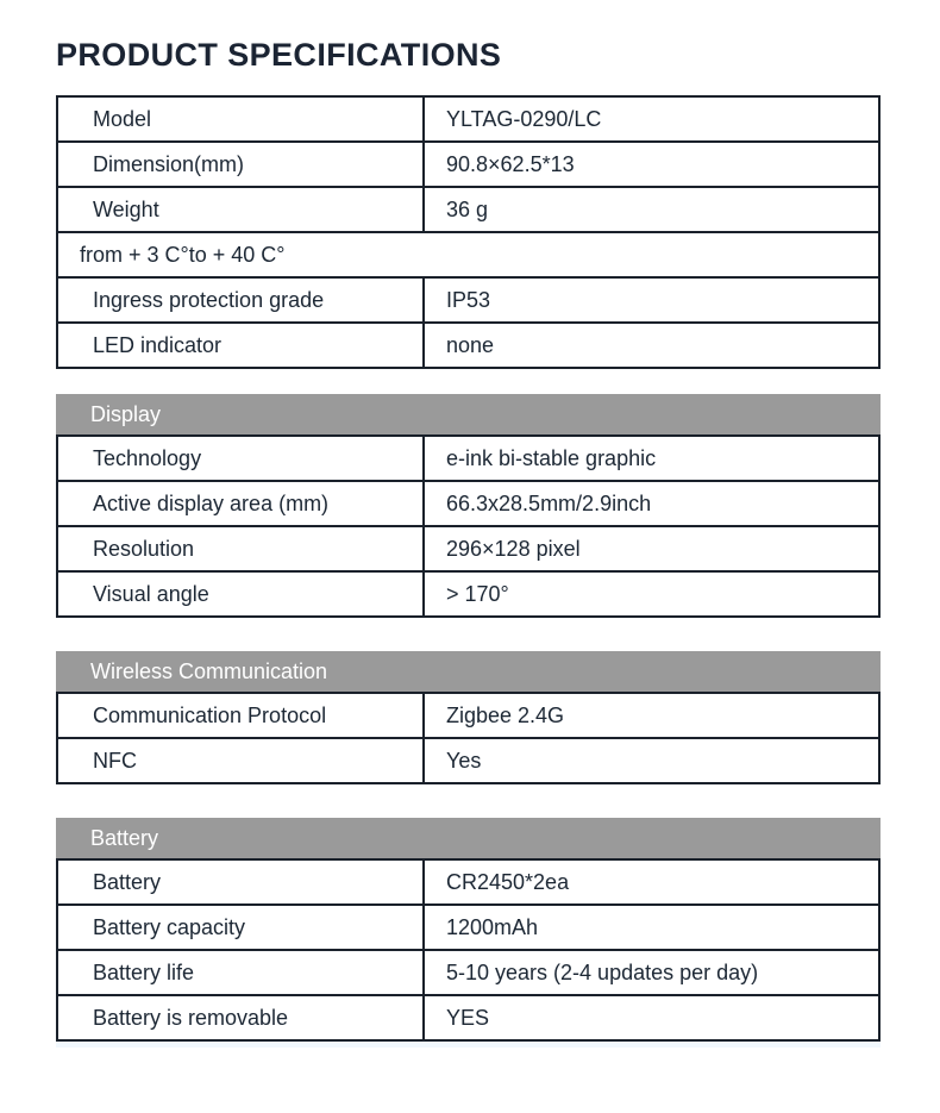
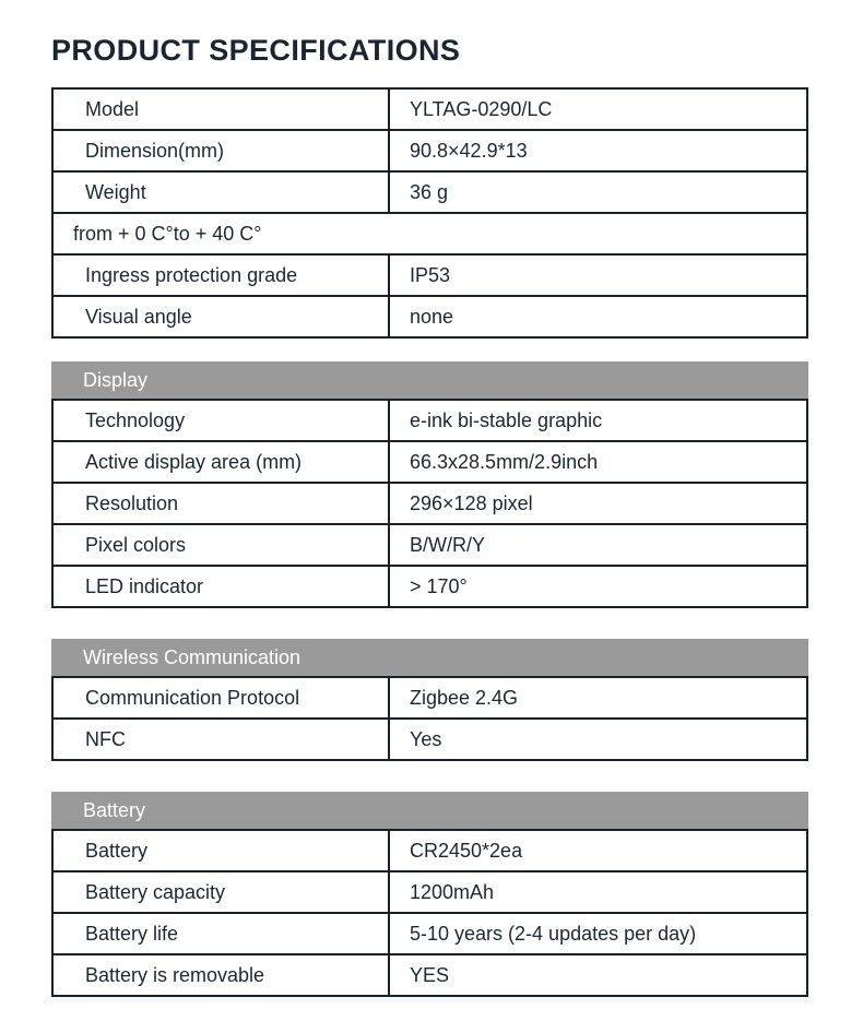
  PRODUCT SPECIFICATIONS
  Model
  YLTAG-0290/LC
  Dimension(mm)
- 90.8×62.5*13
+ 90.8×42.9*13
  Weight
  36 g
- from + 3 C°to + 40 C°
+ from + 0 C°to + 40 C°
  Ingress protection grade
  IP53
- LED indicator
+ Visual angle
  none
  Display
  Technology
  e-ink bi-stable graphic
  Active display area (mm)
  66.3x28.5mm/2.9inch
  Resolution
  296×128 pixel
+ Pixel colors
+ B/W/R/Y
- Visual angle
+ LED indicator
  > 170°
  Wireless Communication
  Communication Protocol
  Zigbee 2.4G
  NFC
  Yes
  Battery
  Battery
  CR2450*2ea
  Battery capacity
  1200mAh
  Battery life
  5-10 years (2-4 updates per day)
  Battery is removable
  YES
